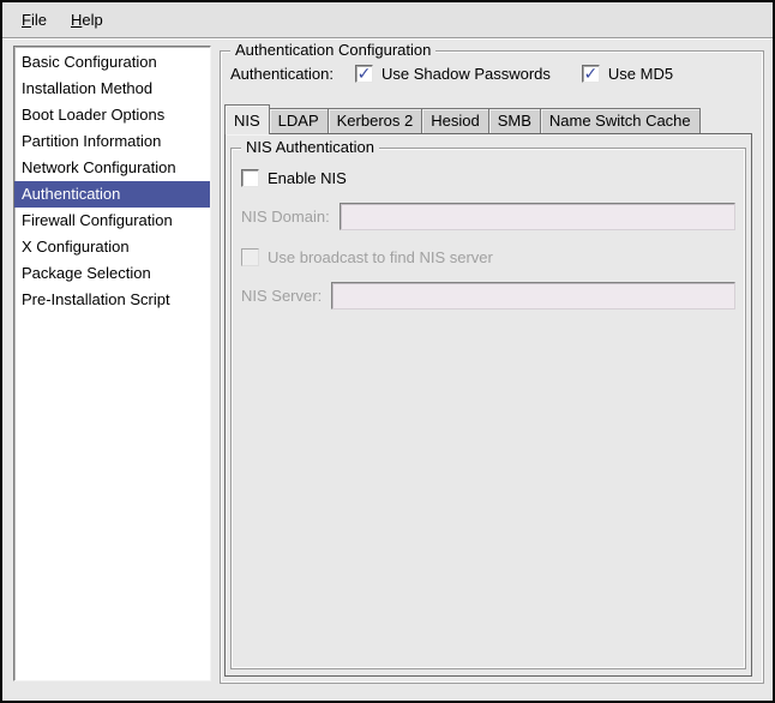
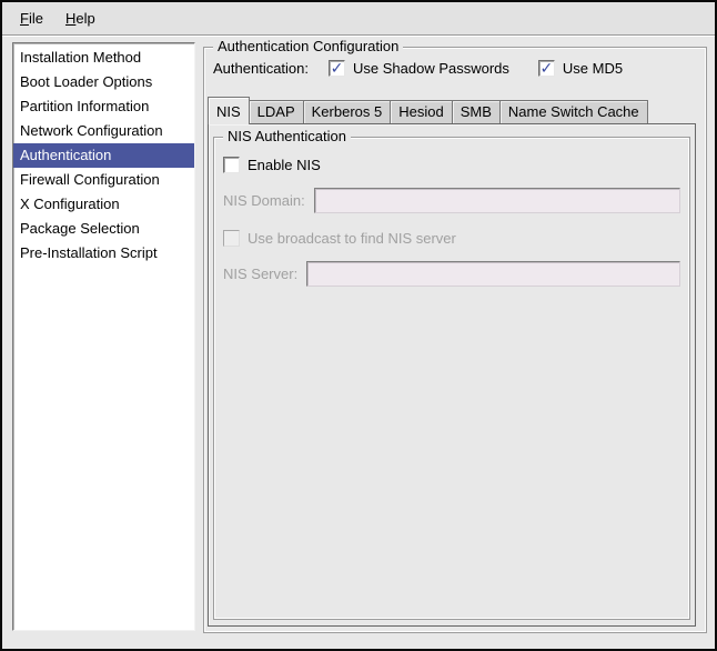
  File
  Help
- Basic Configuration
  Installation Method
  Boot Loader Options
  Partition Information
  Network Configuration
  Authentication
  Firewall Configuration
  X Configuration
  Package Selection
  Pre-Installation Script
  Authentication Configuration
  Authentication:
  Use Shadow Passwords
  Use MD5
  NIS
  LDAP
- Kerberos 2
+ Kerberos 5
  Hesiod
  SMB
  Name Switch Cache
  NIS Authentication
  Enable NIS
  NIS Domain:
  Use broadcast to find NIS server
  NIS Server:
